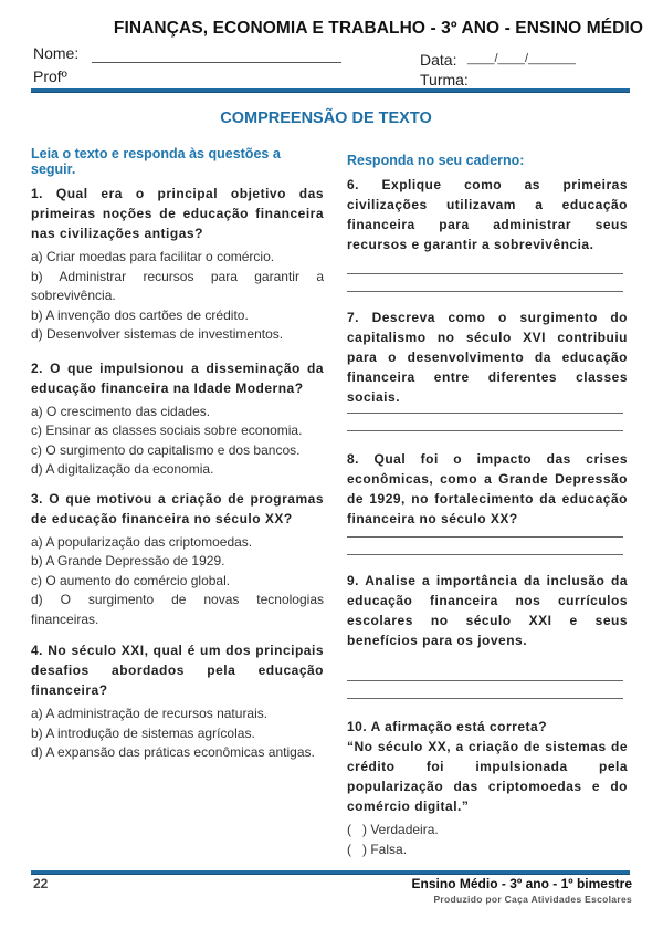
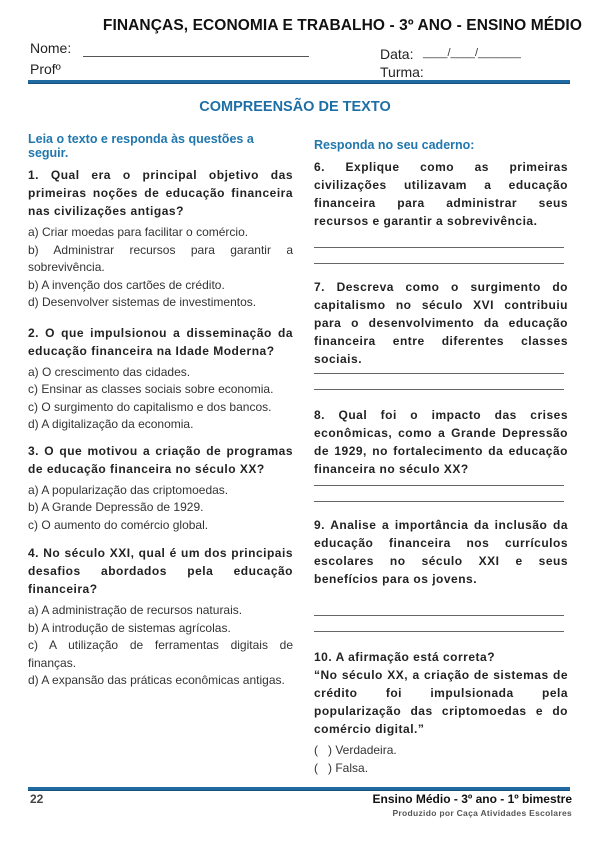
  FINANÇAS, ECONOMIA E TRABALHO - 3º ANO - ENSINO MÉDIO
  Nome:
  Profº
  Data:
  ____/____/_______
  Turma:
  COMPREENSÃO DE TEXTO
  Leia o texto e responda às questões a seguir.
  1. Qual era o principal objetivo das primeiras noções de educação financeira nas civilizações antigas?
  a) Criar moedas para facilitar o comércio.
  b) Administrar recursos para garantir a sobrevivência.
  b) A invenção dos cartões de crédito.
  d) Desenvolver sistemas de investimentos.
  2. O que impulsionou a disseminação da educação financeira na Idade Moderna?
  a) O crescimento das cidades.
  c) Ensinar as classes sociais sobre economia.
  c) O surgimento do capitalismo e dos bancos.
  d) A digitalização da economia.
  3. O que motivou a criação de programas de educação financeira no século XX?
  a) A popularização das criptomoedas.
  b) A Grande Depressão de 1929.
  c) O aumento do comércio global.
- d) O surgimento de novas tecnologias financeiras.
  4. No século XXI, qual é um dos principais desafios abordados pela educação financeira?
  a) A administração de recursos naturais.
  b) A introdução de sistemas agrícolas.
+ c) A utilização de ferramentas digitais de finanças.
  d) A expansão das práticas econômicas antigas.
  Responda no seu caderno:
  6. Explique como as primeiras civilizações utilizavam a educação financeira para administrar seus recursos e garantir a sobrevivência.
  7. Descreva como o surgimento do capitalismo no século XVI contribuiu para o desenvolvimento da educação financeira entre diferentes classes sociais.
  8. Qual foi o impacto das crises econômicas, como a Grande Depressão de 1929, no fortalecimento da educação financeira no século XX?
  9. Analise a importância da inclusão da educação financeira nos currículos escolares no século XXI e seus benefícios para os jovens.
  10. A afirmação está correta?
  “No século XX, a criação de sistemas de crédito foi impulsionada pela popularização das criptomoedas e do comércio digital.”
  ( ) Verdadeira.
  ( ) Falsa.
  22
  Ensino Médio - 3º ano - 1º bimestre
  Produzido por Caça Atividades Escolares
